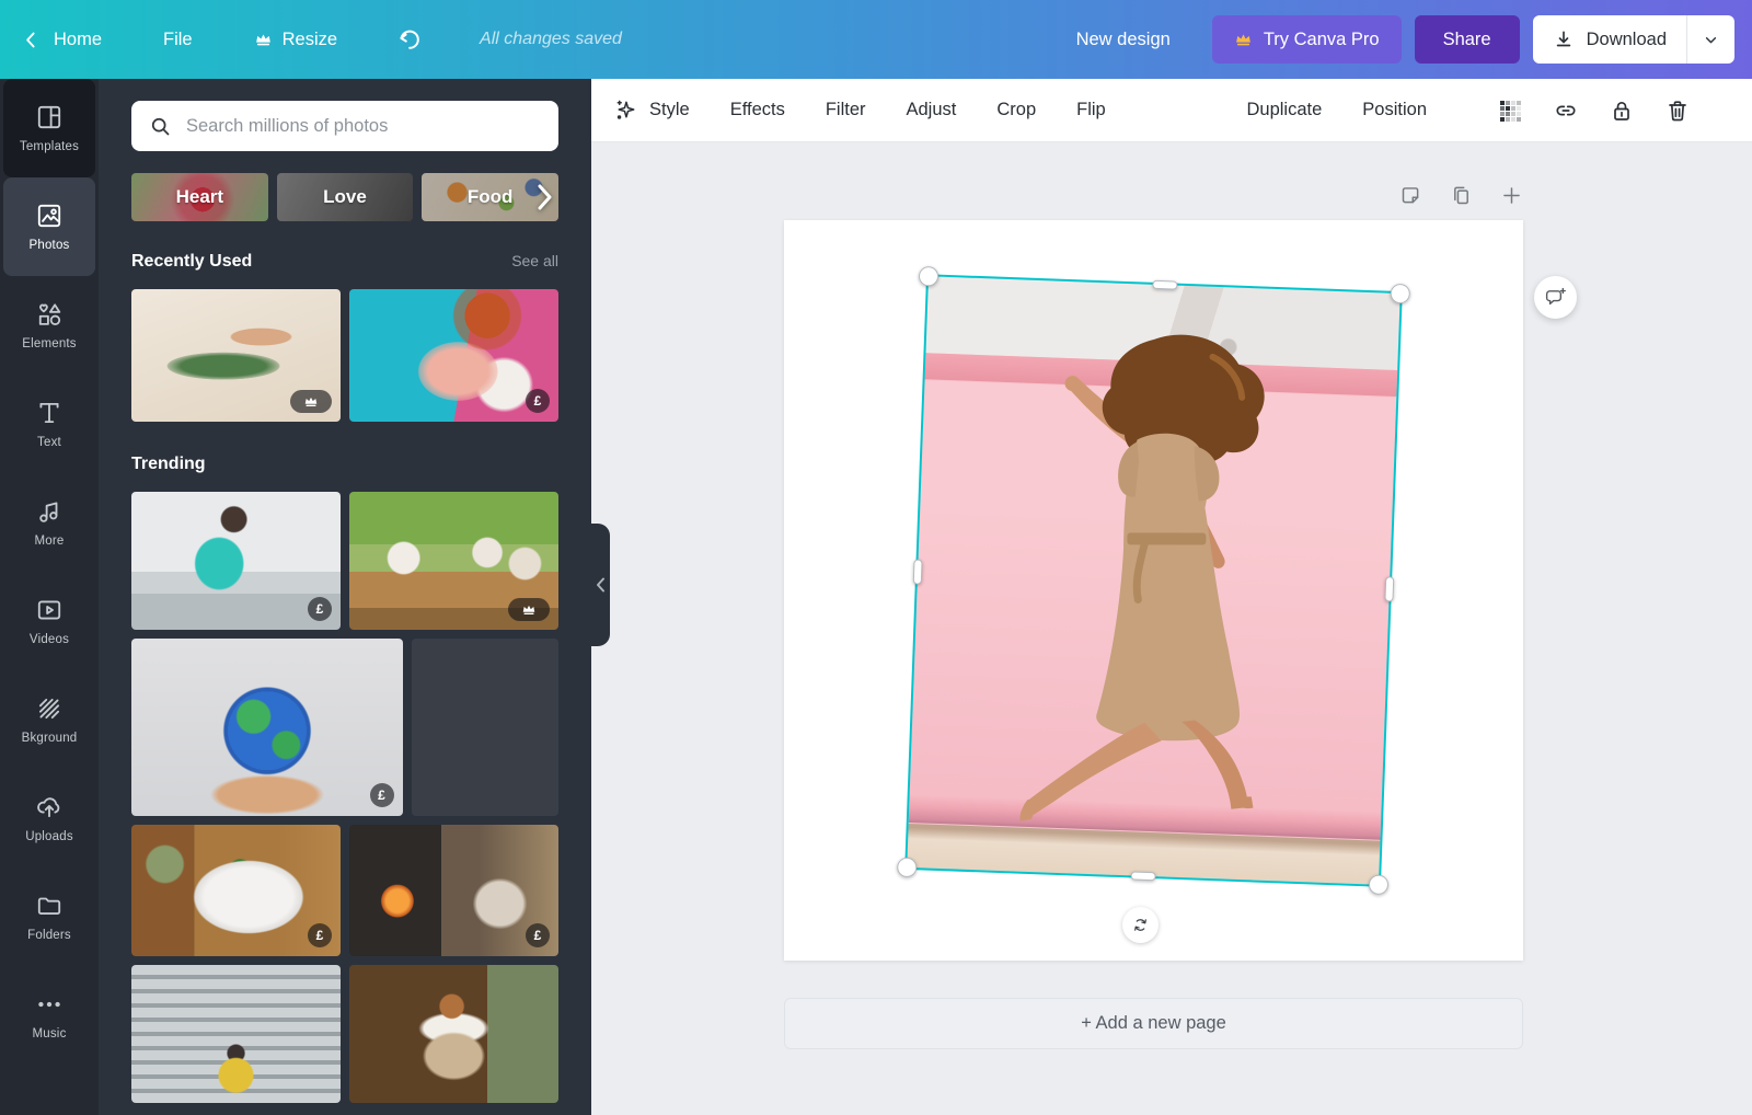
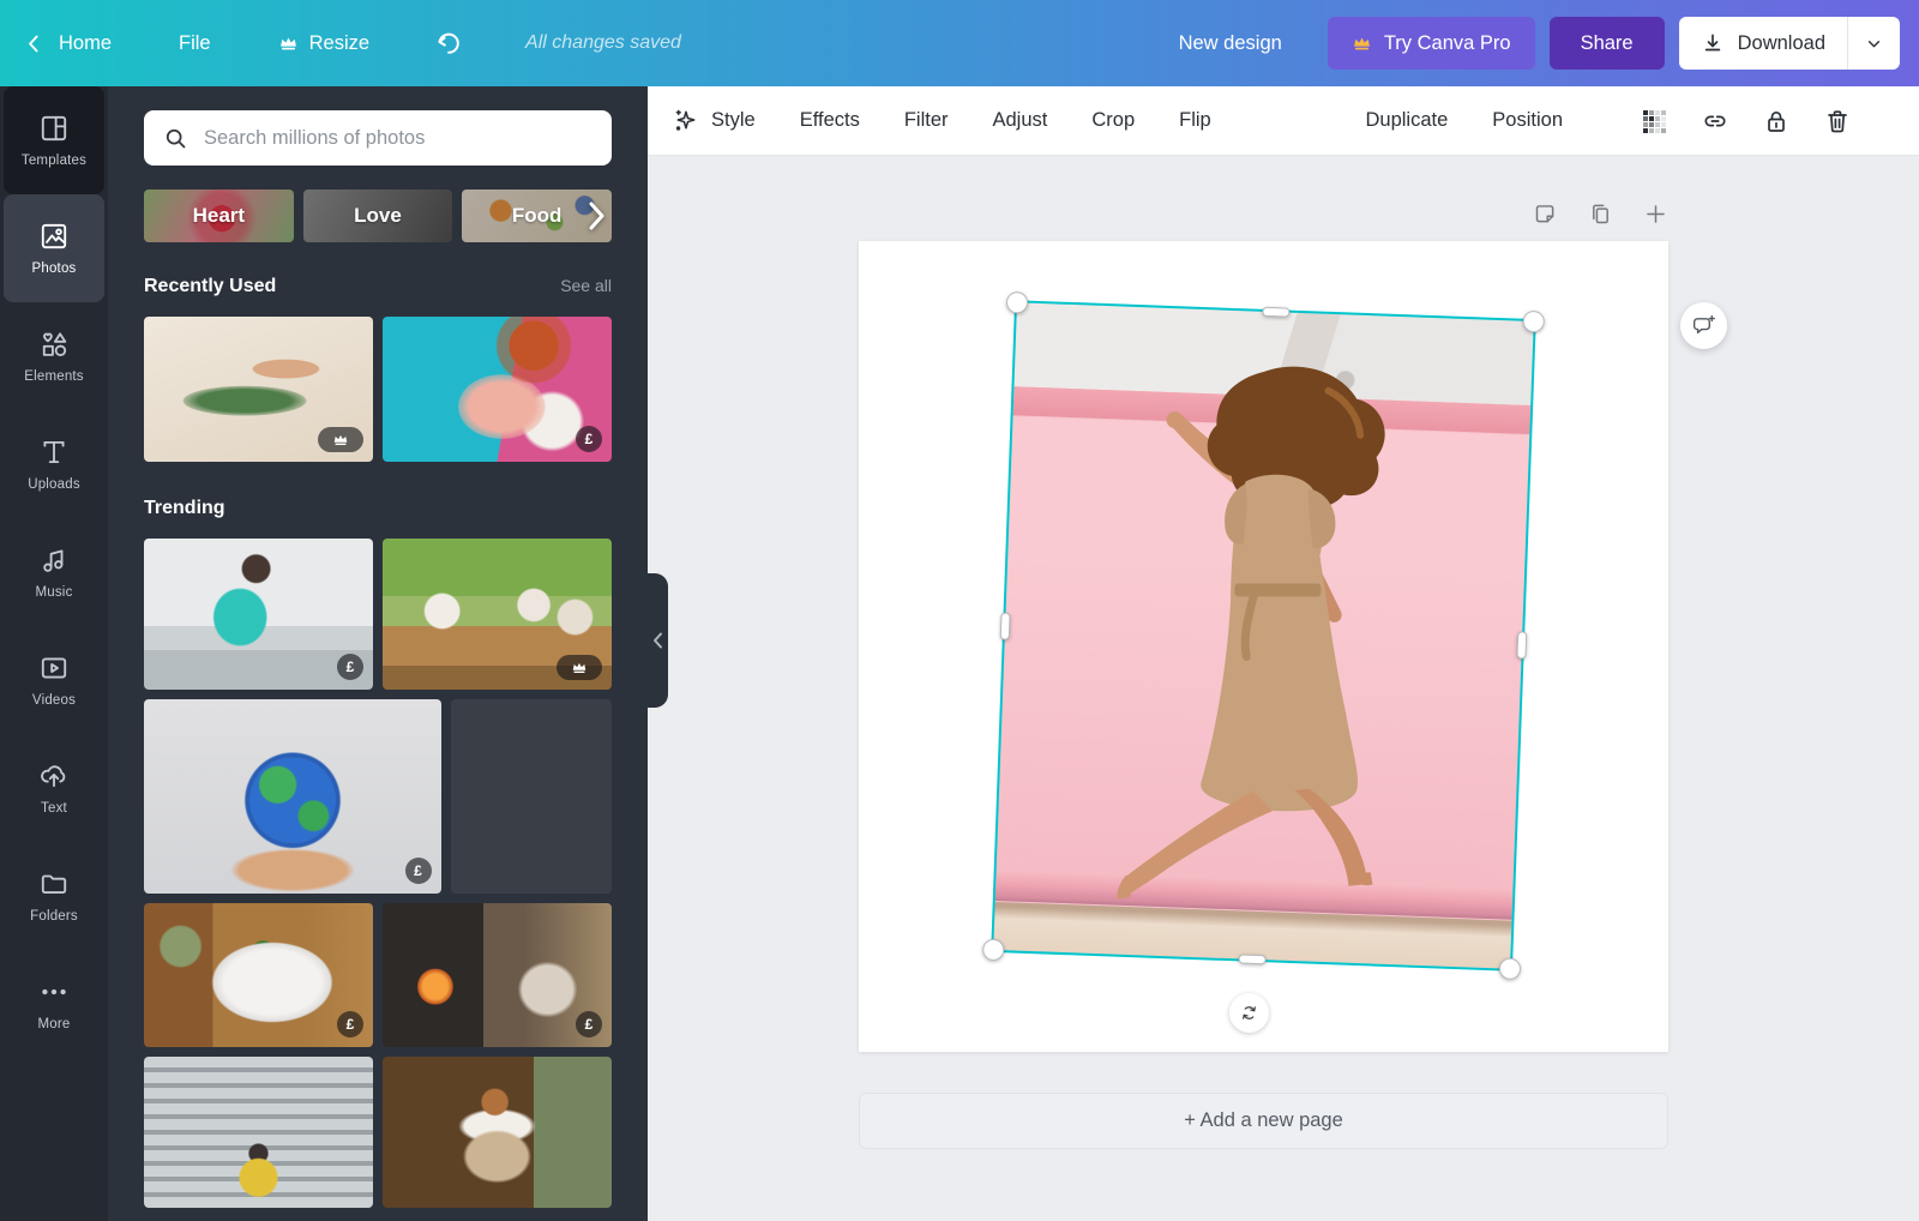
  Home
  File
  Resize
  All changes saved
  New design
  Try Canva Pro
  Share
  Download
  Templates
  Photos
  Elements
- Text
+ Uploads
- More
+ Music
  Videos
- Bkground
- Uploads
+ Text
  Folders
- Music
+ More
  Search millions of photos
  Heart
  Love
  Food
  Recently Used
  See all
  £
  Trending
  £
  £
  £
  £
  Style
  Effects
  Filter
  Adjust
  Crop
  Flip
  Duplicate
  Position
  + Add a new page
